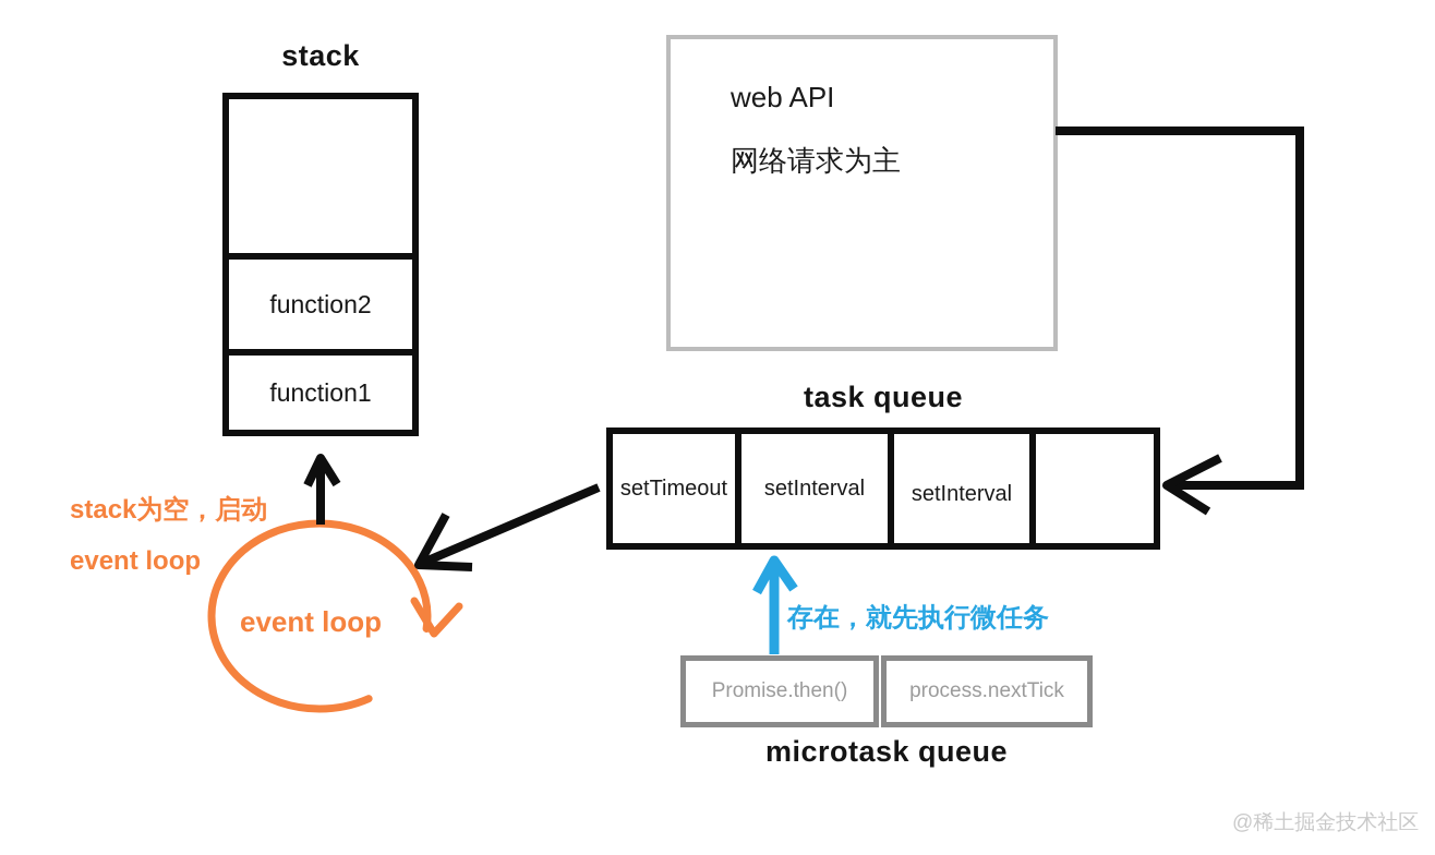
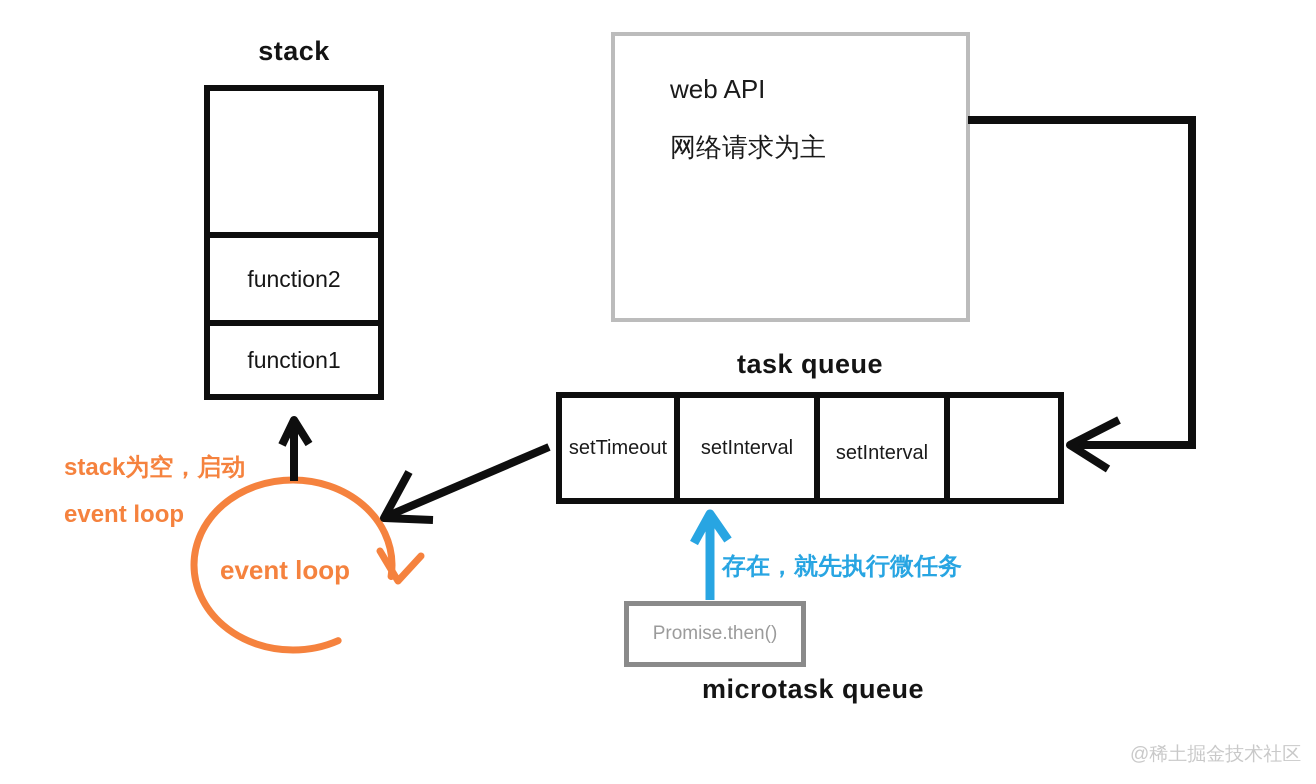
  stack
  function2
  function1
  web API
  网络请求为主
  task queue
  setTimeout
  setInterval
  setInterval
  Promise.then()
- process.nextTick
  microtask queue
  stack为空，启动
  event loop
  event loop
  存在，就先执行微任务
  @稀土掘金技术社区
